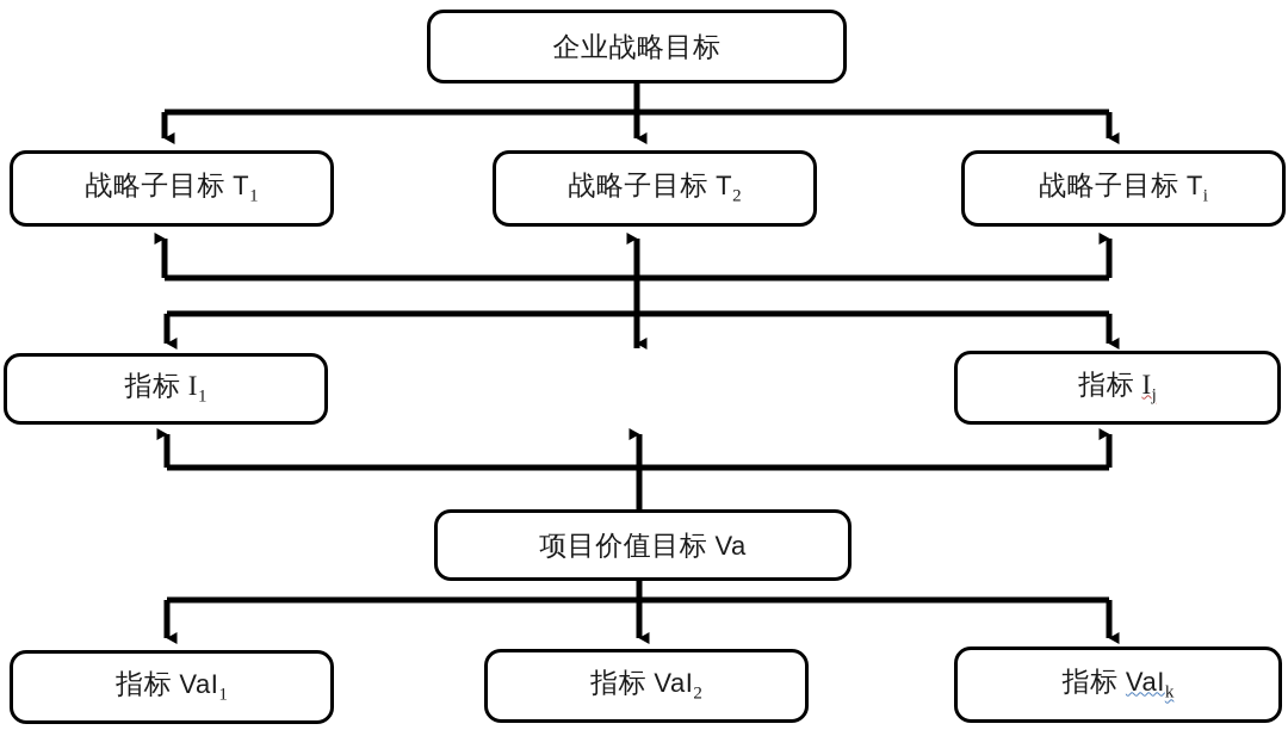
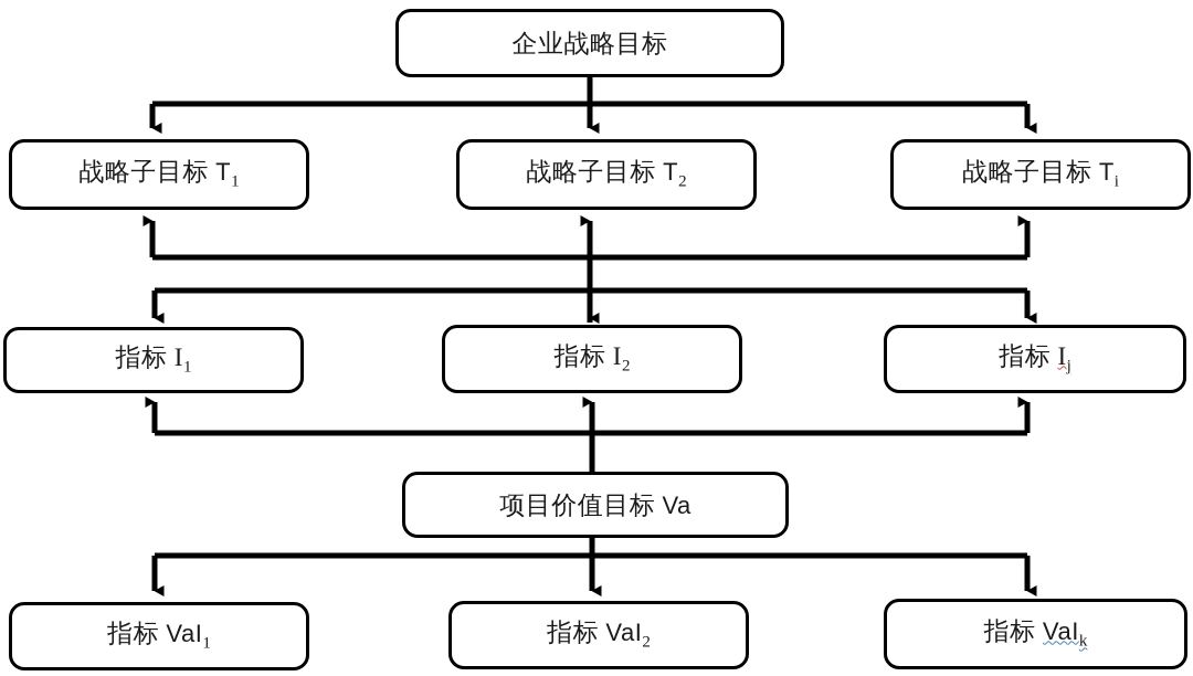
  企业战略目标
  战略子目标 T1
  战略子目标 T2
  战略子目标 Ti
  指标 I1
+ 指标 I2
  指标 Ij
  项目价值目标 Va
  指标 VaI1
  指标 VaI2
  指标 VaIk
